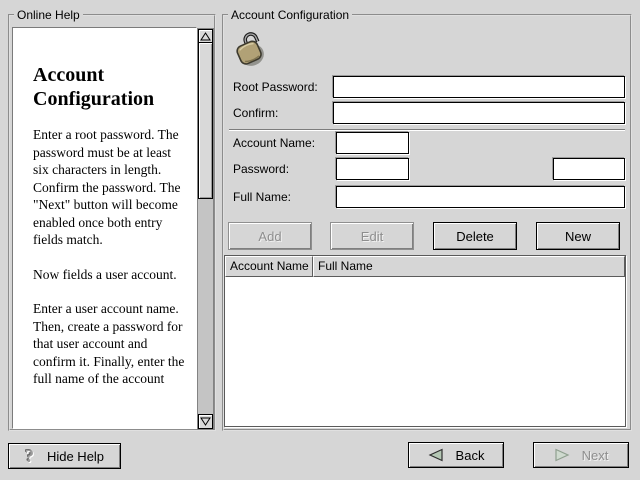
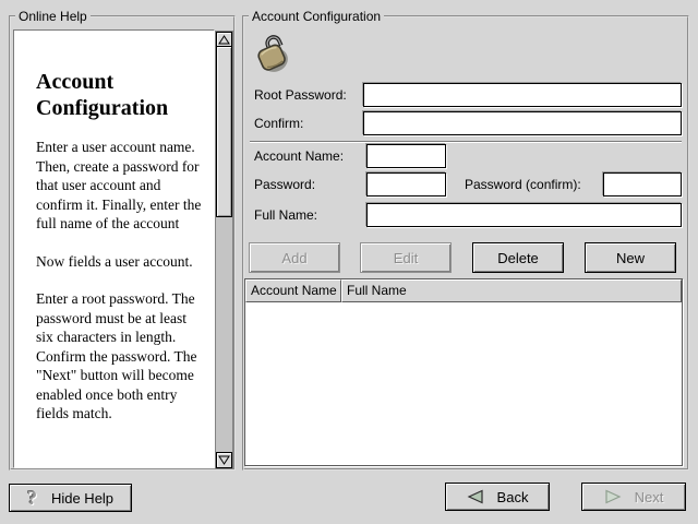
  Online Help
  Account Configuration
- Enter a root password. The password must be at least six characters in length. Confirm the password. The "Next" button will become enabled once both entry fields match.
+ Enter a user account name. Then, create a password for that user account and confirm it. Finally, enter the full name of the account
  Now fields a user account.
- Enter a user account name. Then, create a password for that user account and confirm it. Finally, enter the full name of the account
+ Enter a root password. The password must be at least six characters in length. Confirm the password. The "Next" button will become enabled once both entry fields match.
  Account Configuration
  Root Password:
  Confirm:
  Account Name:
  Password:
+ Password (confirm):
  Full Name:
  Add
  Edit
  Delete
  New
  Account Name
  Full Name
  ?
  Hide Help
  Back
  Next
